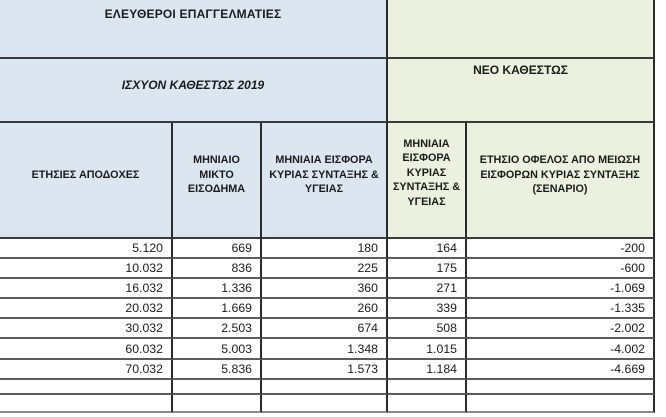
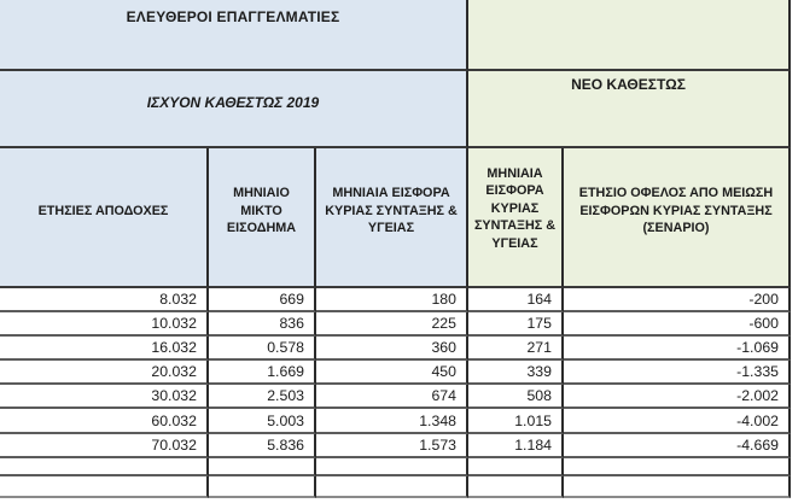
  ΕΛΕΥΘΕΡΟΙ ΕΠΑΓΓΕΛΜΑΤΙΕΣ
  ΙΣΧΥΟΝ ΚΑΘΕΣΤΩΣ 2019
  ΝΕΟ ΚΑΘΕΣΤΩΣ
  ΕΤΗΣΙΕΣ ΑΠΟΔΟΧΕΣ
  ΜΗΝΙΑΙΟ ΜΙΚΤΟ ΕΙΣΟΔΗΜΑ
  ΜΗΝΙΑΙΑ ΕΙΣΦΟΡΑ ΚΥΡΙΑΣ ΣΥΝΤΑΞΗΣ & ΥΓΕΙΑΣ
  ΜΗΝΙΑΙΑ ΕΙΣΦΟΡΑ ΚΥΡΙΑΣ ΣΥΝΤΑΞΗΣ & ΥΓΕΙΑΣ
  ΕΤΗΣΙΟ ΟΦΕΛΟΣ ΑΠΟ ΜΕΙΩΣΗ ΕΙΣΦΟΡΩΝ ΚΥΡΙΑΣ ΣΥΝΤΑΞΗΣ (ΣΕΝΑΡΙΟ)
- 5.120
+ 8.032
  669
  180
  164
  -200
  10.032
  836
  225
  175
  -600
  16.032
- 1.336
+ 0.578
  360
  271
  -1.069
  20.032
  1.669
- 260
+ 450
  339
  -1.335
  30.032
  2.503
  674
  508
  -2.002
  60.032
  5.003
  1.348
  1.015
  -4.002
  70.032
  5.836
  1.573
  1.184
  -4.669
